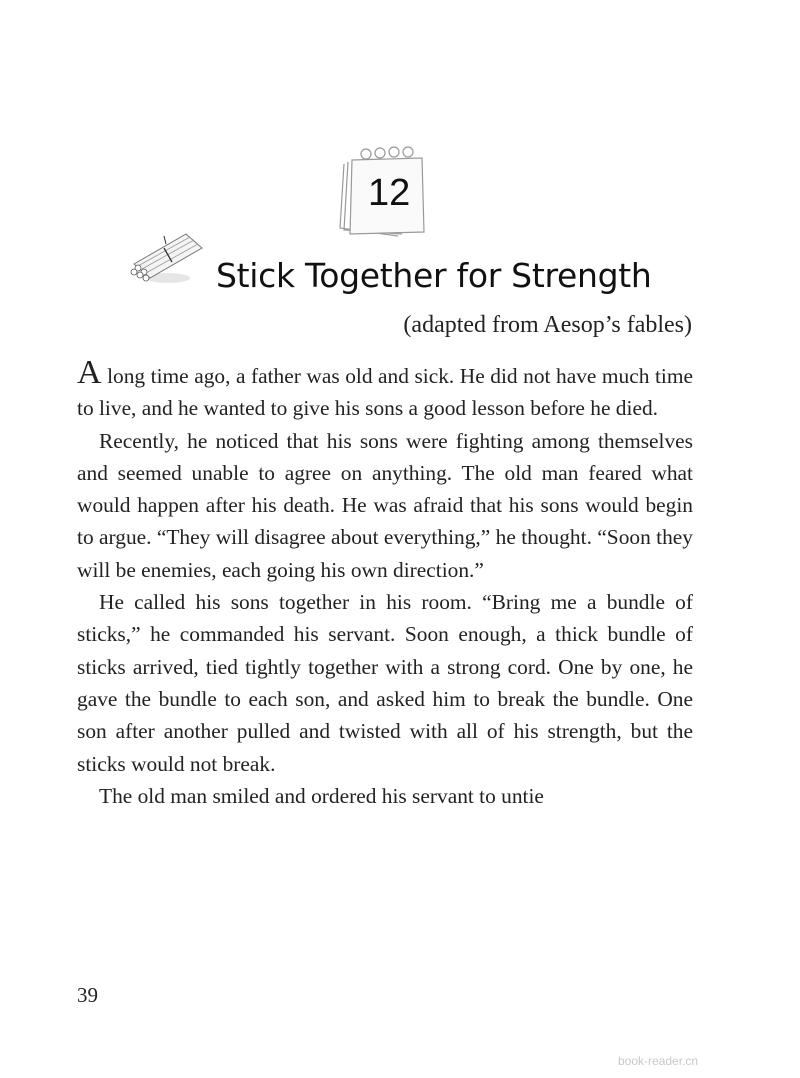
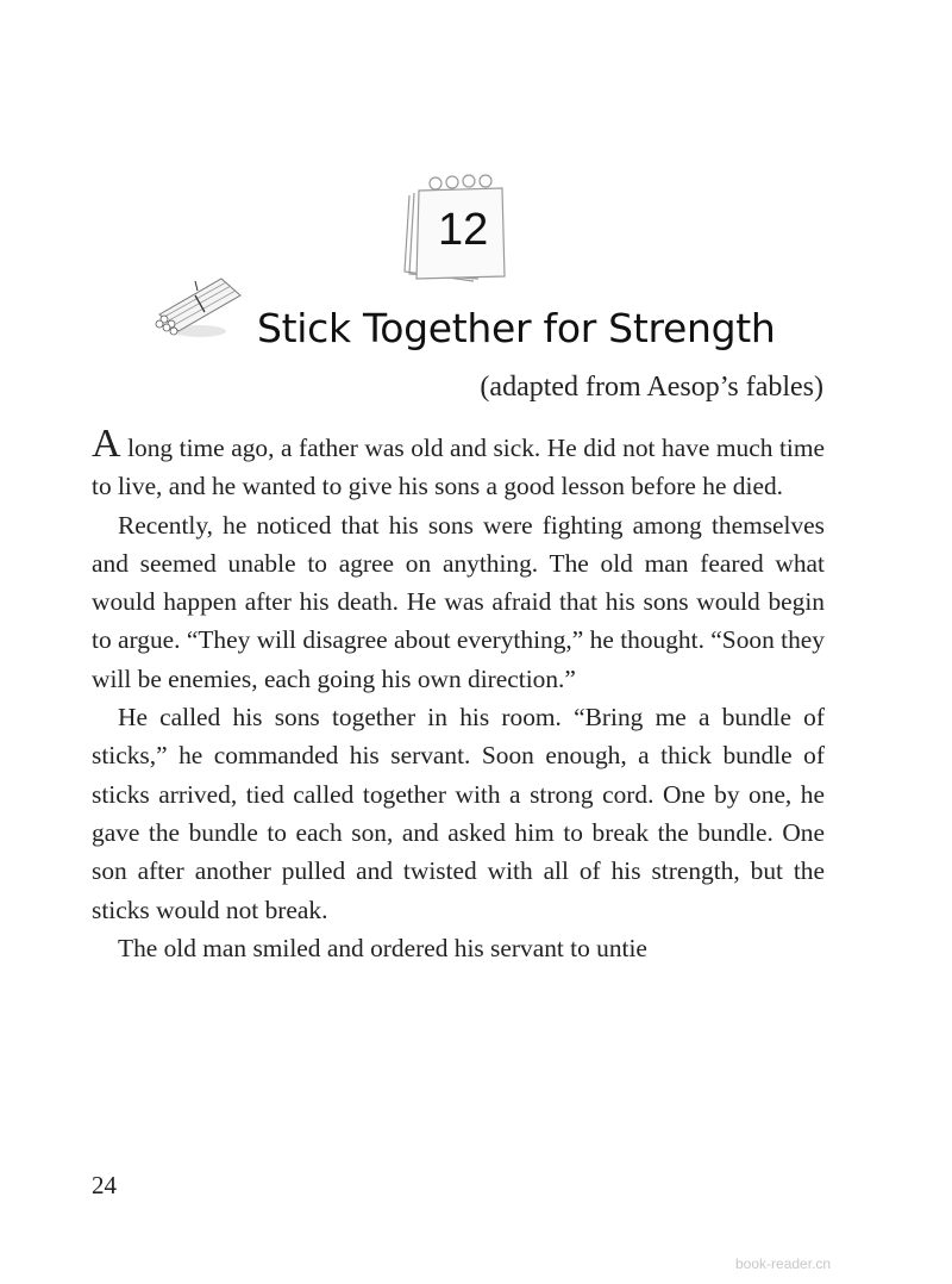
  12
  Stick Together for Strength
  (adapted from Aesop’s fables)
  A long time ago, a father was old and sick. He did not have much time to live, and he wanted to give his sons a good lesson before he died.
  Recently, he noticed that his sons were fighting among themselves and seemed unable to agree on anything. The old man feared what would happen after his death. He was afraid that his sons would begin to argue. “They will disagree about everything,” he thought. “Soon they will be enemies, each going his own direction.”
- He called his sons together in his room. “Bring me a bundle of sticks,” he commanded his servant. Soon enough, a thick bundle of sticks arrived, tied tightly together with a strong cord. One by one, he gave the bundle to each son, and asked him to break the bundle. One son after another pulled and twisted with all of his strength, but the sticks would not break.
+ He called his sons together in his room. “Bring me a bundle of sticks,” he commanded his servant. Soon enough, a thick bundle of sticks arrived, tied called together with a strong cord. One by one, he gave the bundle to each son, and asked him to break the bundle. One son after another pulled and twisted with all of his strength, but the sticks would not break.
  The old man smiled and ordered his servant to untie
- 39
+ 24
  book-reader.cn
